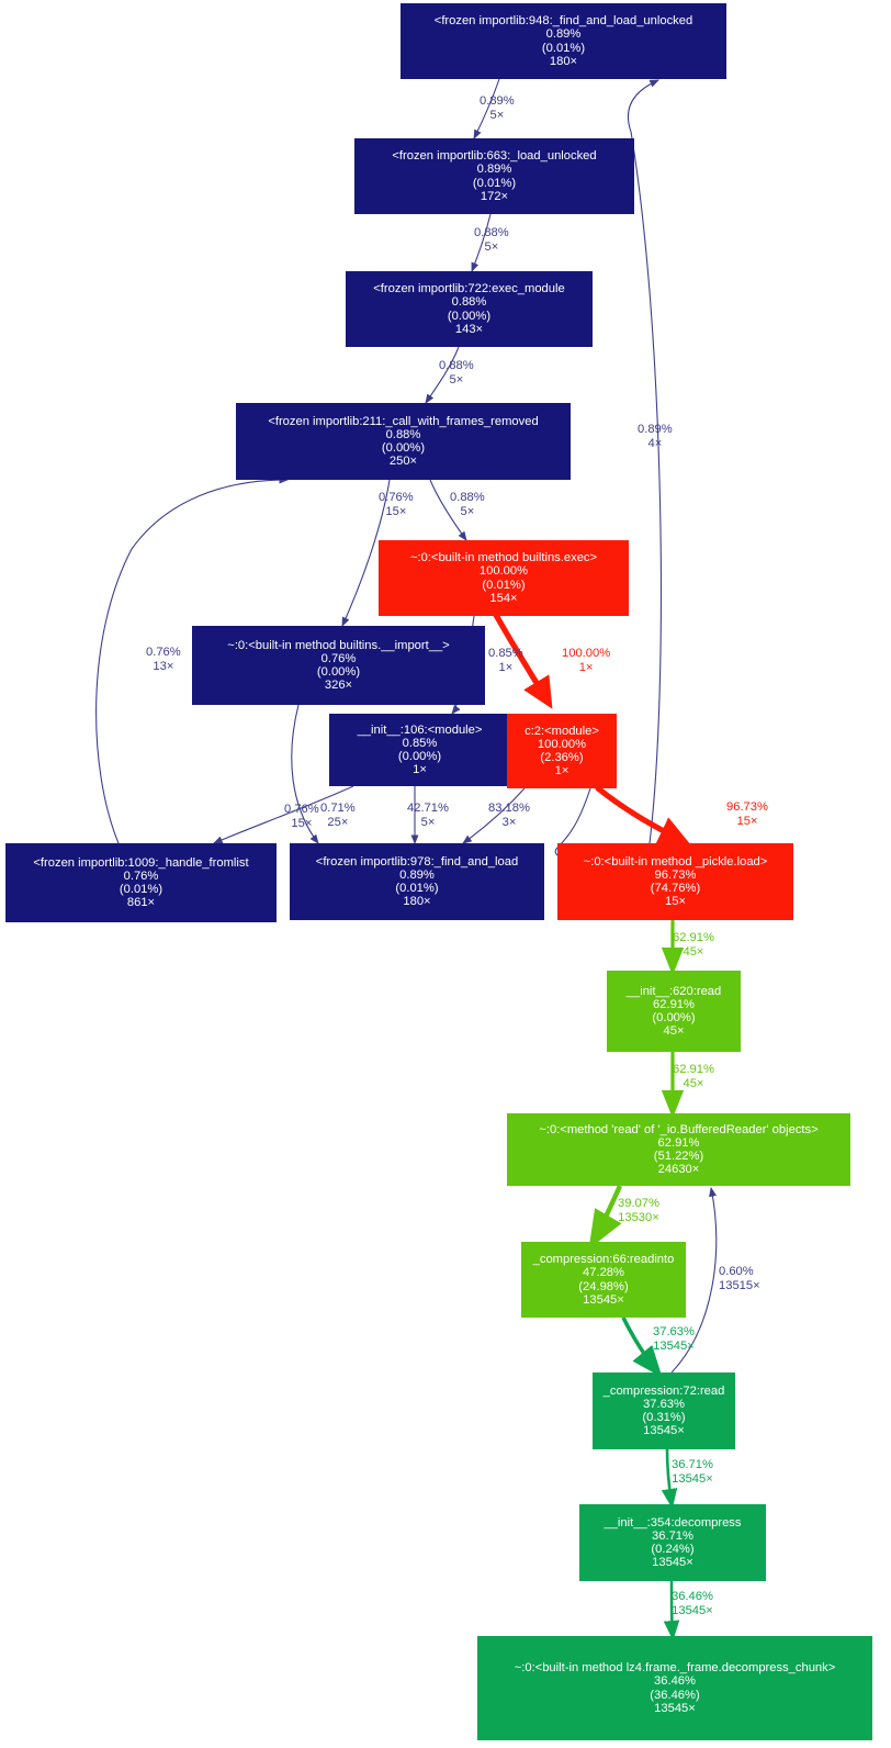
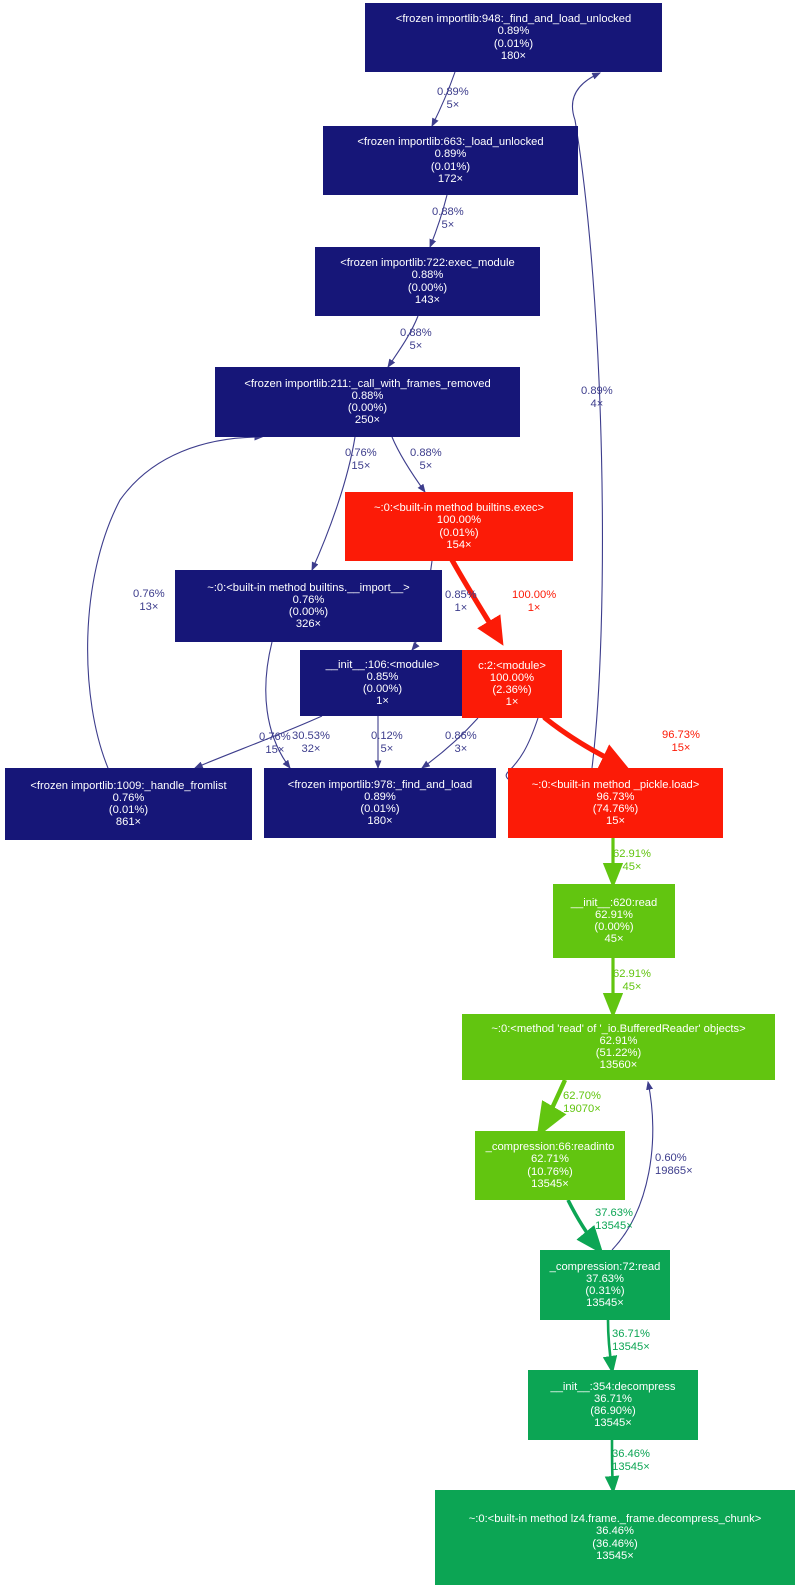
  <frozen importlib:948:_find_and_load_unlocked
  0.89%
  (0.01%)
  180×
  <frozen importlib:663:_load_unlocked
  0.89%
  (0.01%)
  172×
  <frozen importlib:722:exec_module
  0.88%
  (0.00%)
  143×
  <frozen importlib:211:_call_with_frames_removed
  0.88%
  (0.00%)
  250×
  ~:0:<built-in method builtins.exec>
  100.00%
  (0.01%)
  154×
  ~:0:<built-in method builtins.__import__>
  0.76%
  (0.00%)
  326×
  __init__:106:<module>
  0.85%
  (0.00%)
  1×
  c:2:<module>
  100.00%
  (2.36%)
  1×
  <frozen importlib:1009:_handle_fromlist
  0.76%
  (0.01%)
  861×
  <frozen importlib:978:_find_and_load
  0.89%
  (0.01%)
  180×
  ~:0:<built-in method _pickle.load>
  96.73%
  (74.76%)
  15×
  __init__:620:read
  62.91%
  (0.00%)
  45×
  ~:0:<method 'read' of '_io.BufferedReader' objects>
  62.91%
  (51.22%)
- 24630×
+ 13560×
  _compression:66:readinto
- 47.28%
+ 62.71%
- (24.98%)
+ (10.76%)
  13545×
  _compression:72:read
  37.63%
  (0.31%)
  13545×
  __init__:354:decompress
  36.71%
- (0.24%)
+ (86.90%)
  13545×
  ~:0:<built-in method lz4.frame._frame.decompress_chunk>
  36.46%
  (36.46%)
  13545×
  0.89%
  5×
  0.88%
  5×
  0.88%
  5×
  0.76%
  15×
  0.88%
  5×
  0.89%
  4×
  0.76%
  13×
  0.85%
  1×
  100.00%
  1×
  0.76%
  15×
- 0.71%
+ 30.53%
- 25×
+ 32×
- 42.71%
+ 0.12%
  5×
- 83.18%
+ 0.86%
  3×
  96.73%
  15×
  62.91%
  45×
  62.91%
  45×
- 39.07%
+ 62.70%
- 13530×
+ 19070×
  0.60%
- 13515×
+ 19865×
  37.63%
  13545×
  36.71%
  13545×
  36.46%
  13545×
